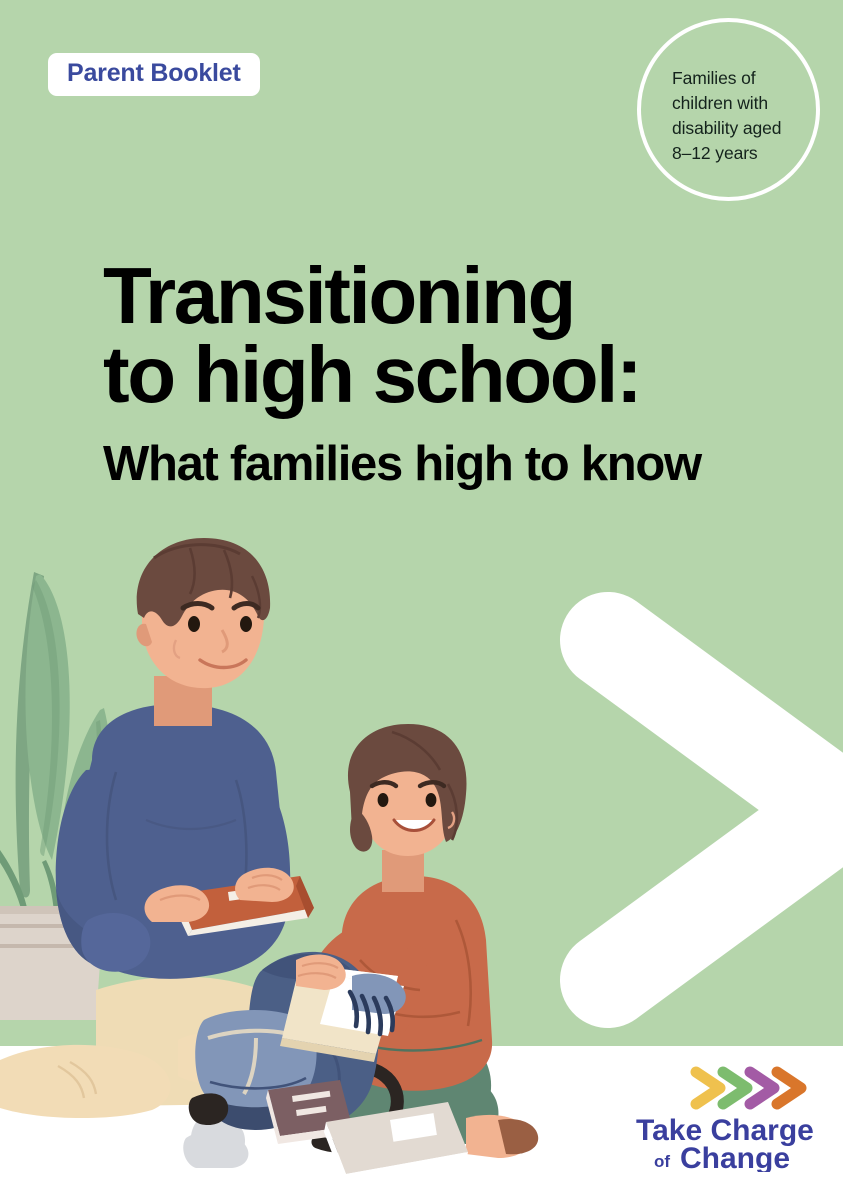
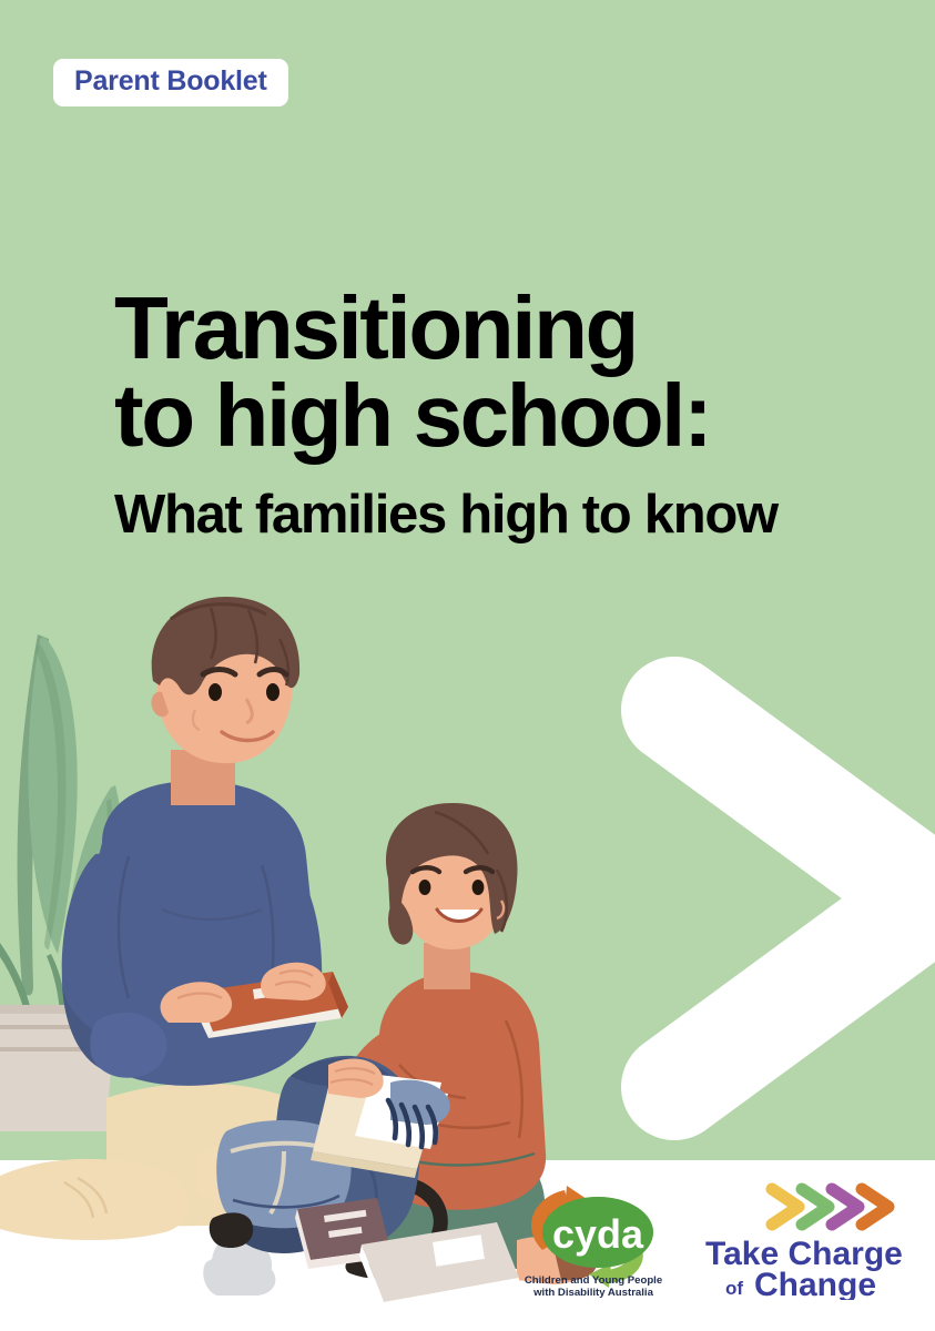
  Parent Booklet
- Families of
- children with
- disability aged
- 8–12 years
  Transitioning
  to high school:
  What families high to know
+ cyda
+ Children and Young People
+ with Disability Australia
  Take Charge
  of
  Change
